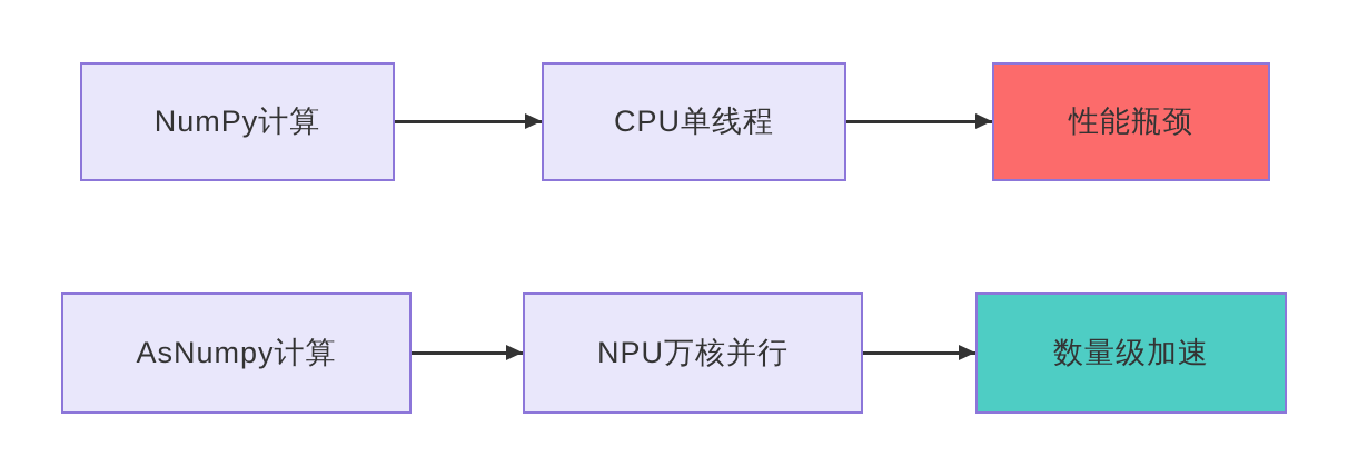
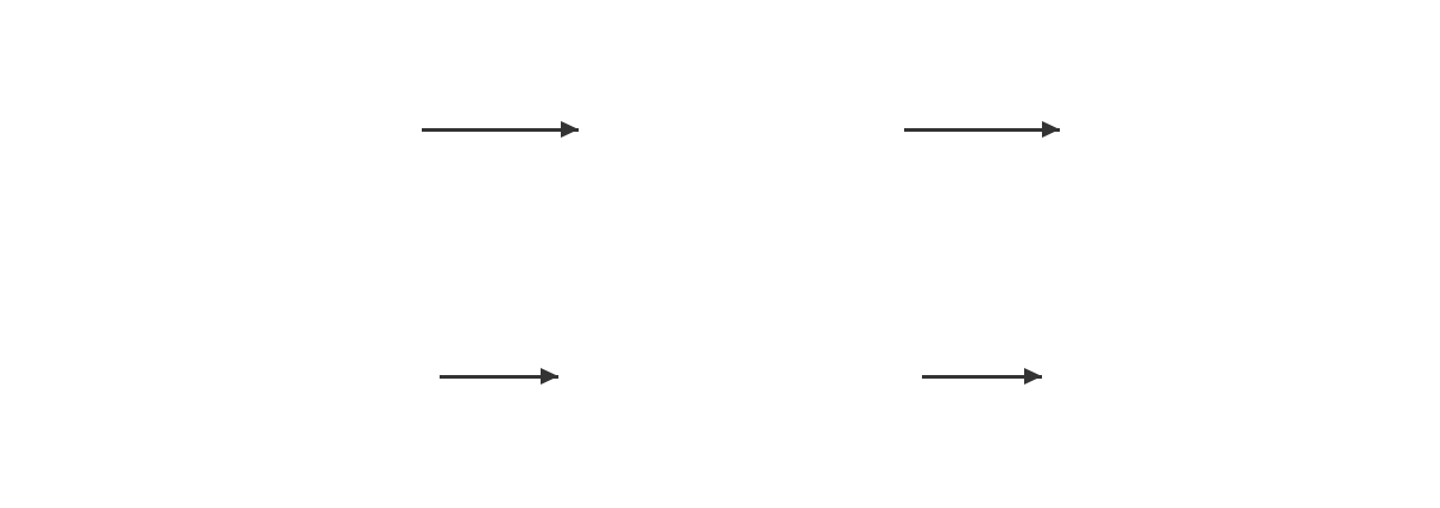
- NumPy计算
- CPU单线程
- 性能瓶颈
- AsNumpy计算
- NPU万核并行
- 数量级加速
